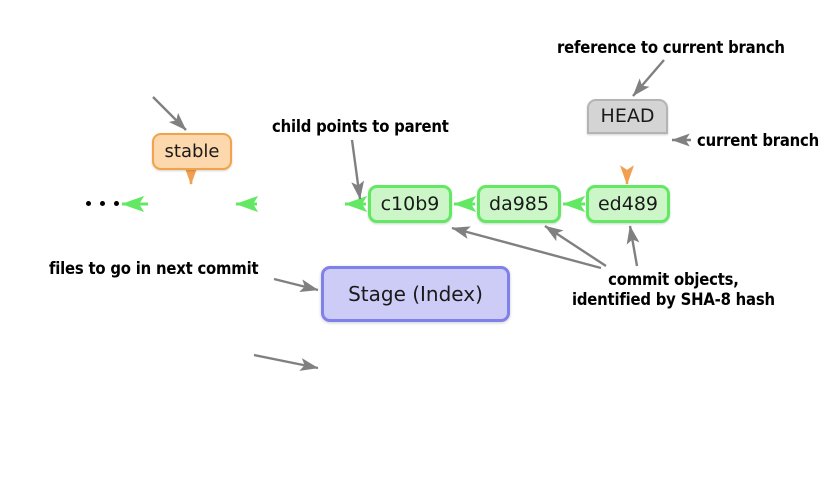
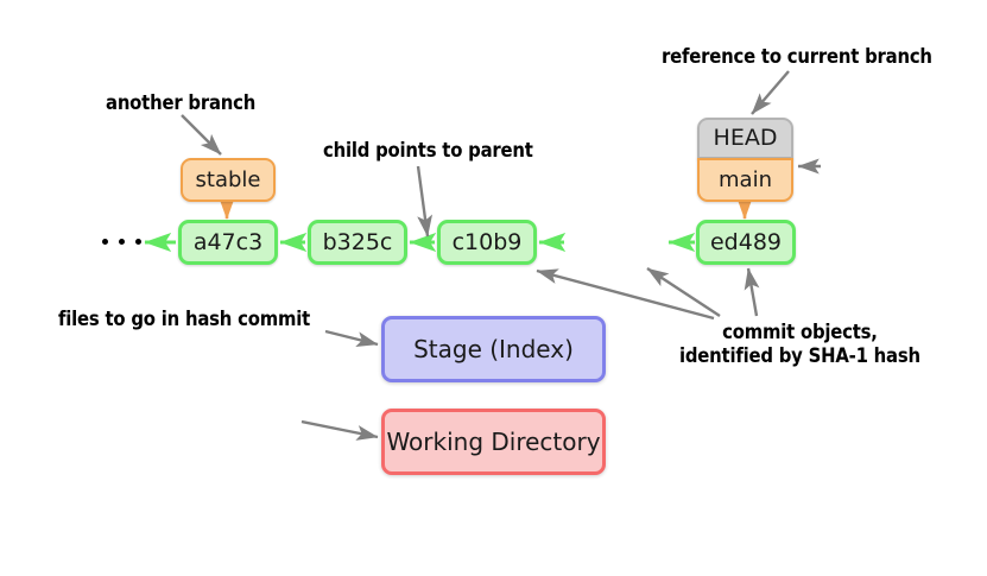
+ a47c3
+ b325c
  c10b9
- da985
  ed489
  stable
  HEAD
+ main
  Stage (Index)
+ Working Directory
+ another branch
  child points to parent
  reference to current branch
- current branch
- files to go in next commit
+ files to go in hash commit
  commit objects,
- identified by SHA-8 hash
+ identified by SHA-1 hash
